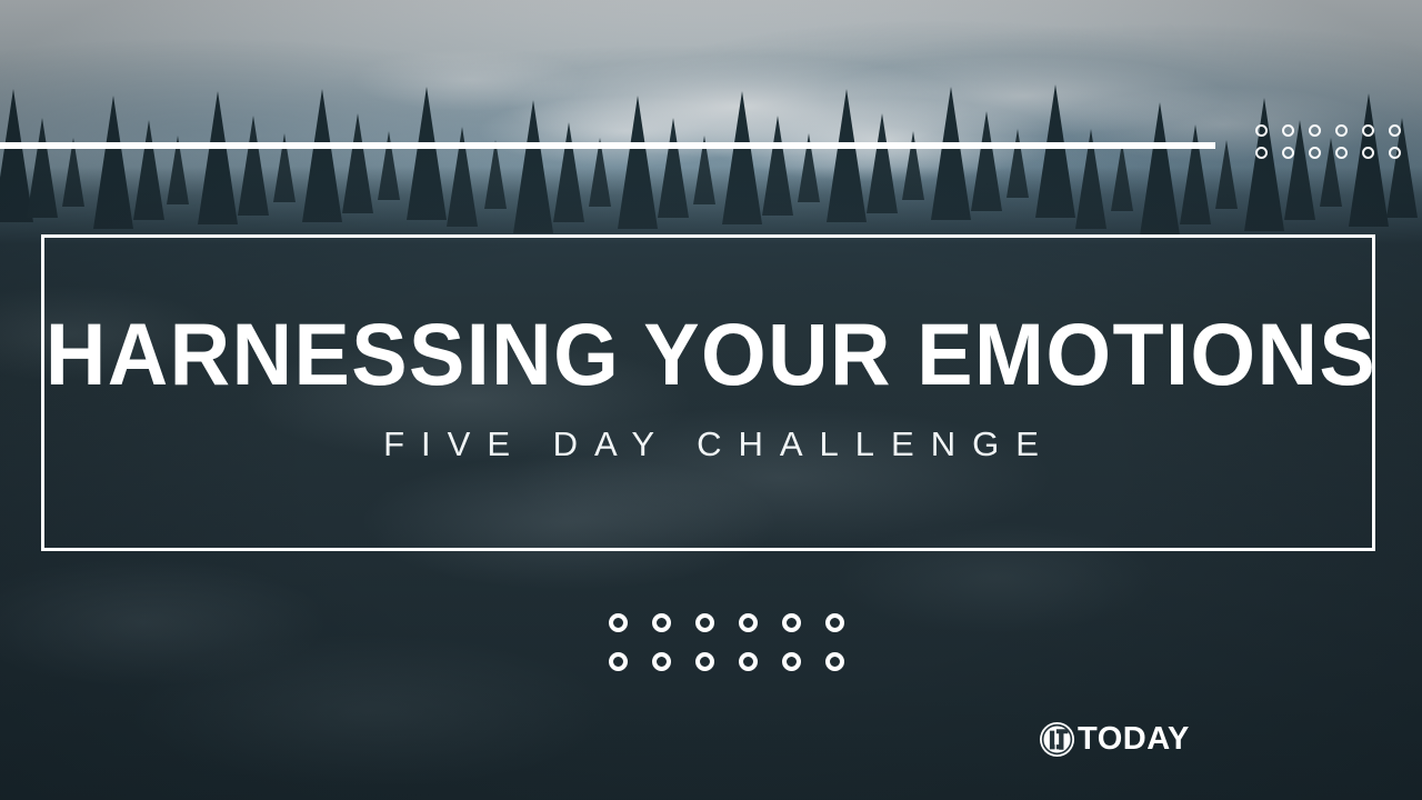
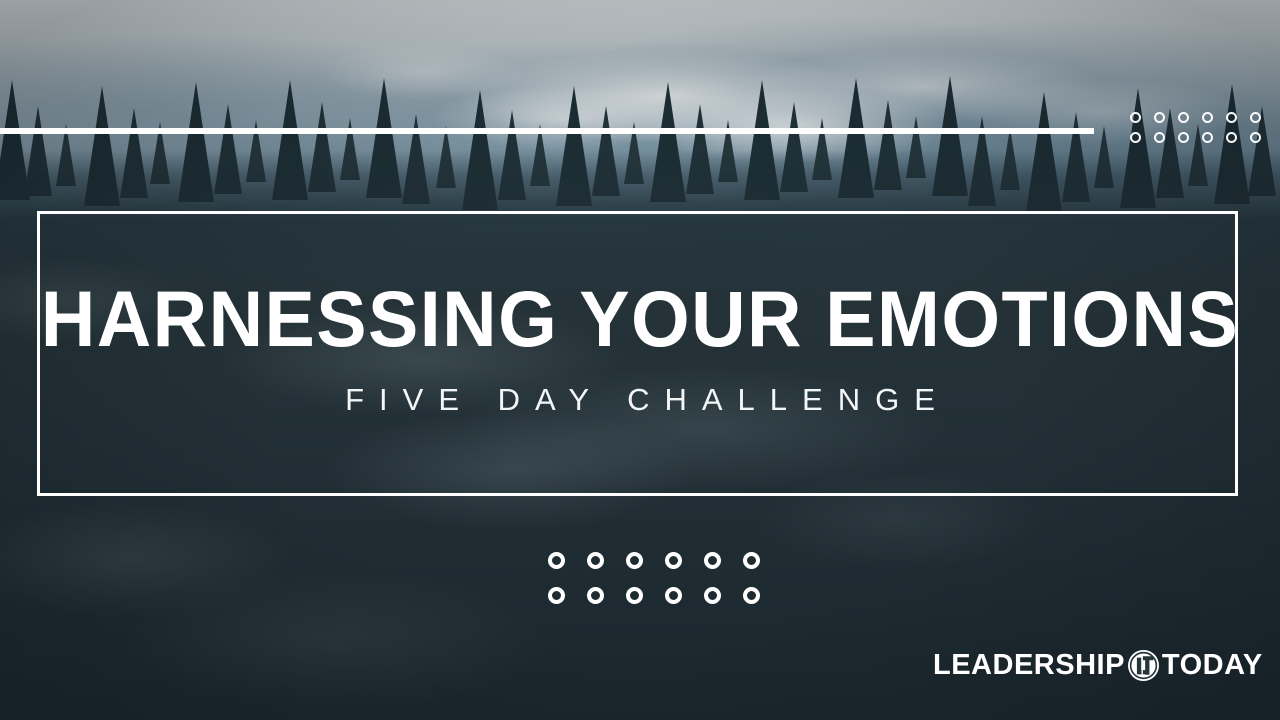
  HARNESSING YOUR EMOTIONS
  FIVE DAY CHALLENGE
+ LEADERSHIP
  TODAY
